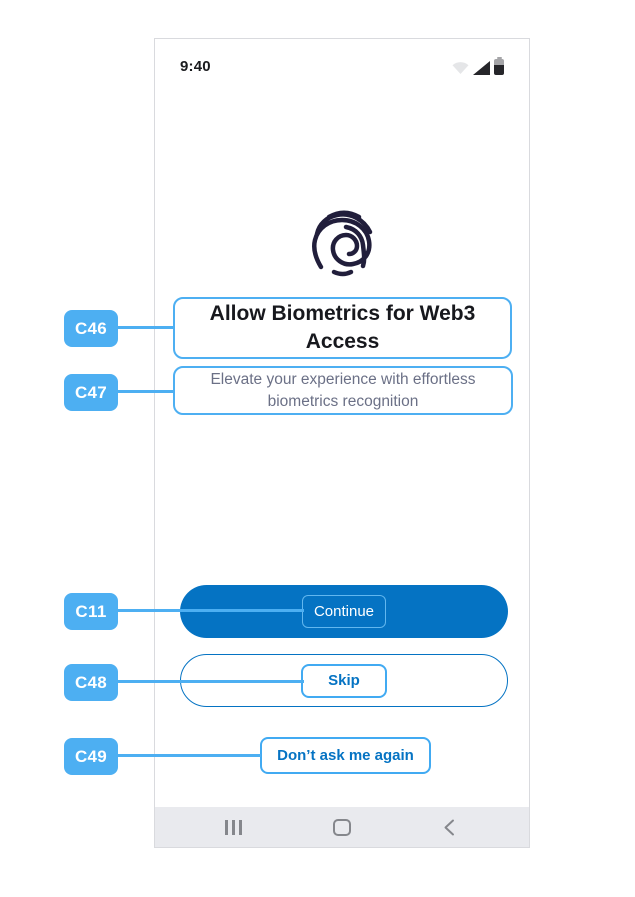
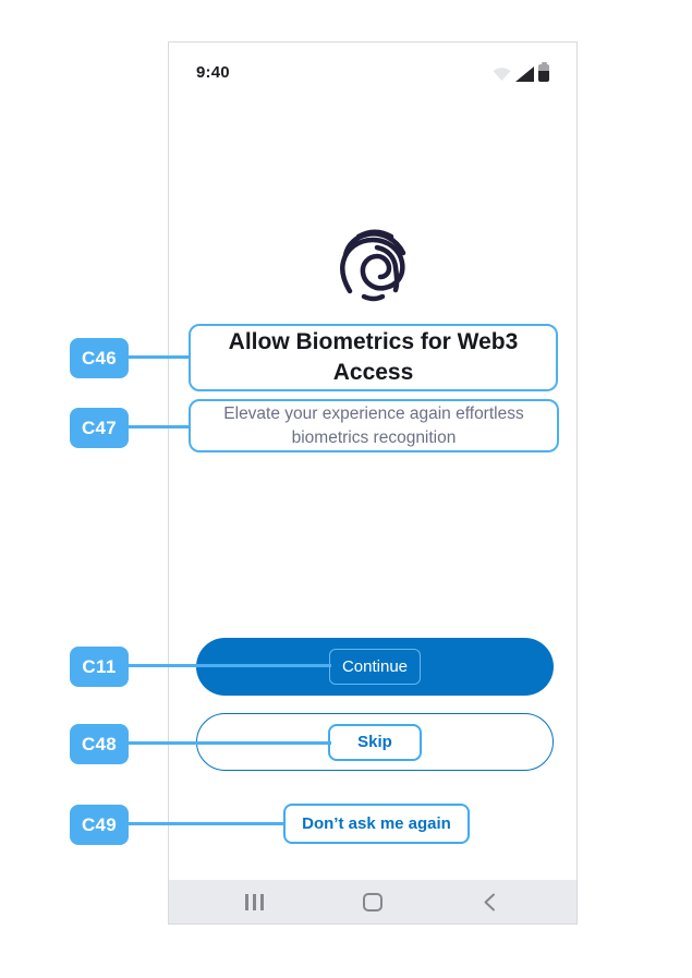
  C46
  C47
  C11
  C48
  C49
  9:40
  Allow Biometrics for Web3 Access
- Elevate your experience with effortless biometrics recognition
+ Elevate your experience again effortless biometrics recognition
  Continue
  Skip
  Don’t ask me again
